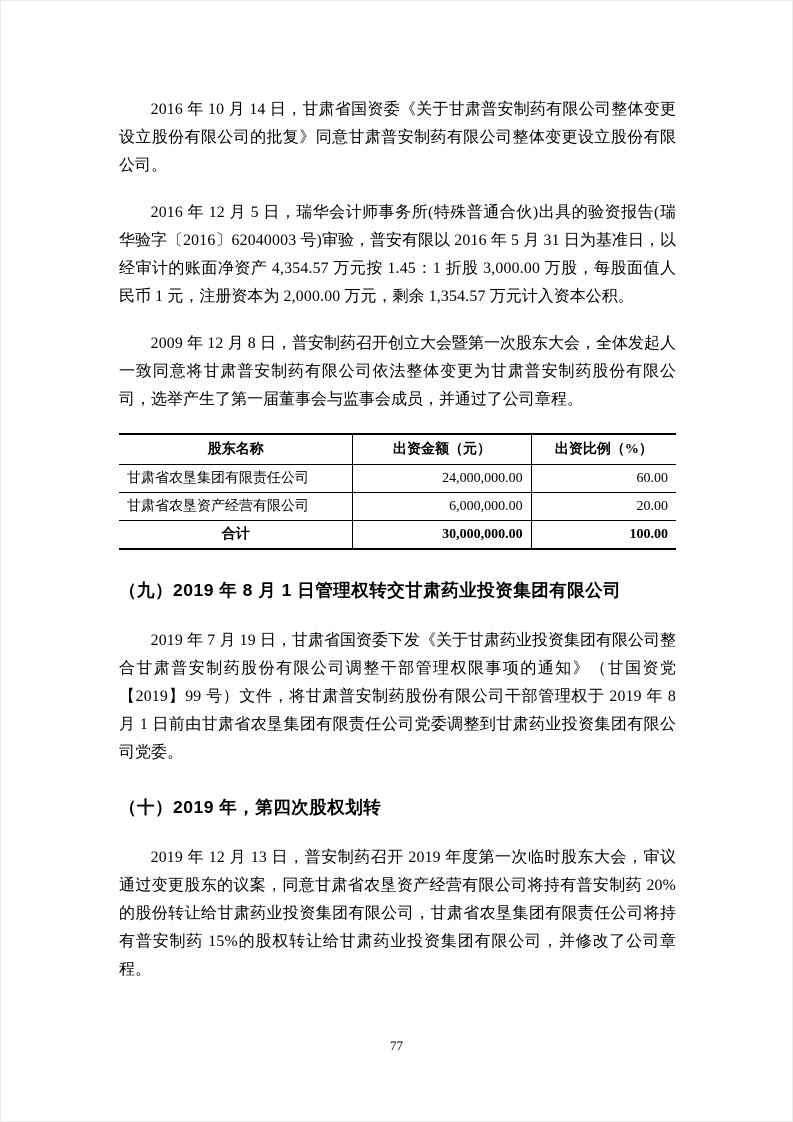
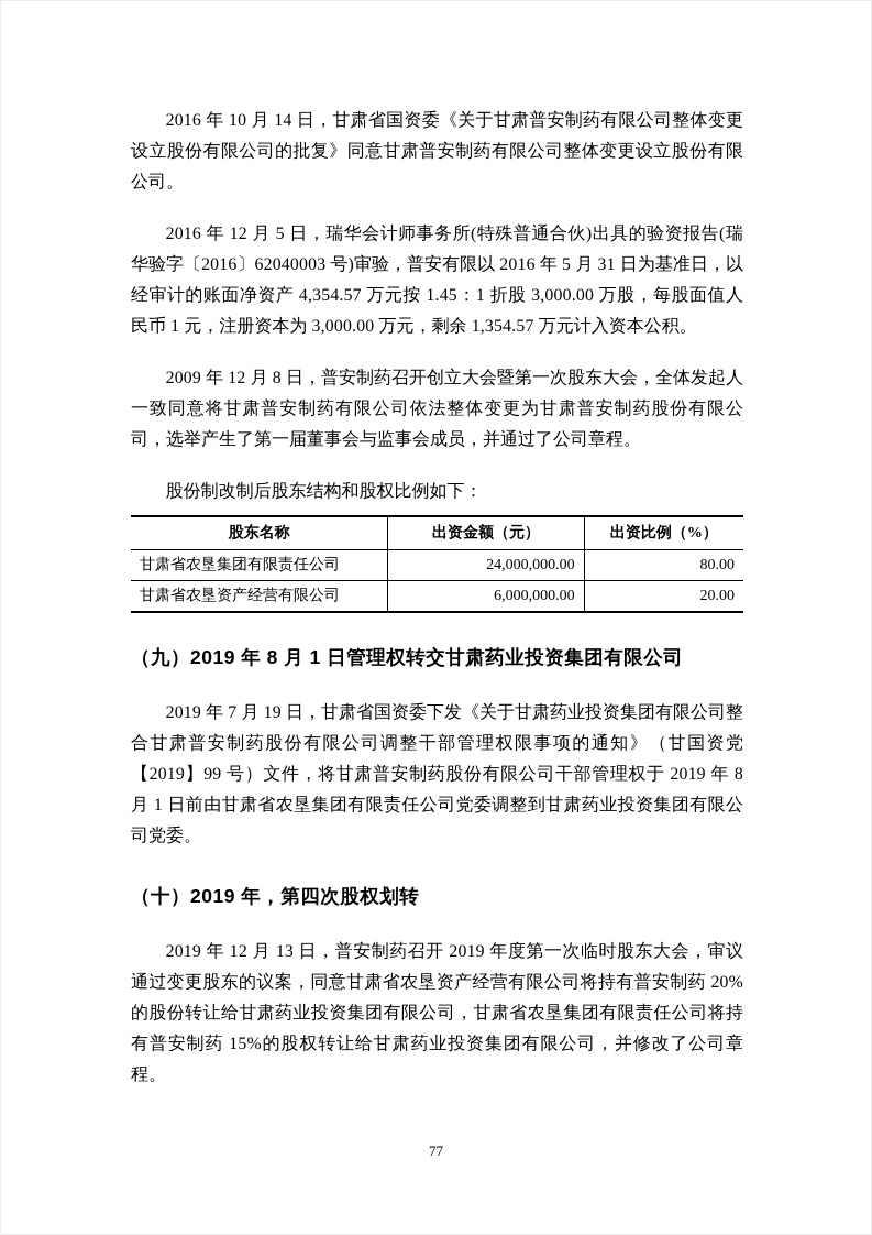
  2016 年 10 月 14 日，甘肃省国资委《关于甘肃普安制药有限公司整体变更设立股份有限公司的批复》同意甘肃普安制药有限公司整体变更设立股份有限公司。
- 2016 年 12 月 5 日，瑞华会计师事务所(特殊普通合伙)出具的验资报告(瑞华验字〔2016〕62040003 号)审验，普安有限以 2016 年 5 月 31 日为基准日，以经审计的账面净资产 4,354.57 万元按 1.45：1 折股 3,000.00 万股，每股面值人民币 1 元，注册资本为 2,000.00 万元，剩余 1,354.57 万元计入资本公积。
+ 2016 年 12 月 5 日，瑞华会计师事务所(特殊普通合伙)出具的验资报告(瑞华验字〔2016〕62040003 号)审验，普安有限以 2016 年 5 月 31 日为基准日，以经审计的账面净资产 4,354.57 万元按 1.45：1 折股 3,000.00 万股，每股面值人民币 1 元，注册资本为 3,000.00 万元，剩余 1,354.57 万元计入资本公积。
  2009 年 12 月 8 日，普安制药召开创立大会暨第一次股东大会，全体发起人一致同意将甘肃普安制药有限公司依法整体变更为甘肃普安制药股份有限公司，选举产生了第一届董事会与监事会成员，并通过了公司章程。
+ 股份制改制后股东结构和股权比例如下：
  股东名称	出资金额（元）	出资比例（%）
- 甘肃省农垦集团有限责任公司	24,000,000.00	60.00
+ 甘肃省农垦集团有限责任公司	24,000,000.00	80.00
  甘肃省农垦资产经营有限公司	6,000,000.00	20.00
- 合计	30,000,000.00	100.00
  （九）2019 年 8 月 1 日管理权转交甘肃药业投资集团有限公司
  2019 年 7 月 19 日，甘肃省国资委下发《关于甘肃药业投资集团有限公司整合甘肃普安制药股份有限公司调整干部管理权限事项的通知》（甘国资党【2019】99 号）文件，将甘肃普安制药股份有限公司干部管理权于 2019 年 8 月 1 日前由甘肃省农垦集团有限责任公司党委调整到甘肃药业投资集团有限公司党委。
  （十）2019 年，第四次股权划转
  2019 年 12 月 13 日，普安制药召开 2019 年度第一次临时股东大会，审议通过变更股东的议案，同意甘肃省农垦资产经营有限公司将持有普安制药 20%的股份转让给甘肃药业投资集团有限公司，甘肃省农垦集团有限责任公司将持有普安制药 15%的股权转让给甘肃药业投资集团有限公司，并修改了公司章程。
  77
